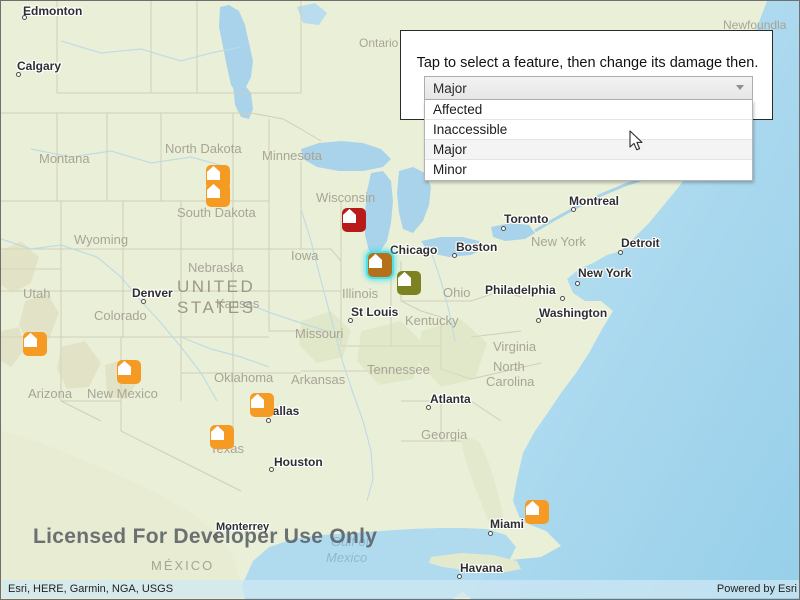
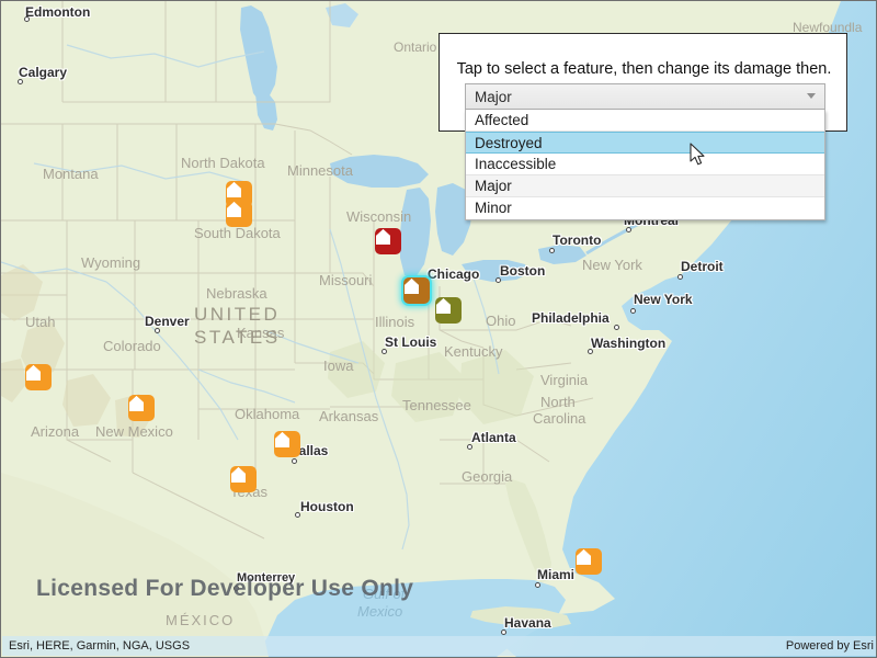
  Ontario
  Newfoundla
  Montana
  North Dakota
  Minnesota
  South Dakota
  Wisconsin
  Wyoming
- Iowa
+ Missouri
  Nebraska
  Illinois
  Ohio
  Utah
  Colorado
  Kansas
- Missouri
+ Iowa
  Kentucky
  Virginia
  Tennessee
  North
  Carolina
  Arizona
  New Mexico
  Oklahoma
  Arkansas
  Georgia
  New York
  MÉXICO
  UNITED
  STATES
  Gulf of
  Mexico
  Edmonton
  Calgary
  Denver
  Chicago
  St Louis
  allas
  Houston
  Boston
  Toronto
  Montreal
  Detroit
  New York
  Philadelphia
  Washington
  Atlanta
  Miami
  Havana
  Monterrey
  Licensed For Developer Use Only
  Esri, HERE, Garmin, NGA, USGS
  Powered by Esri
  Tap to select a feature, then change its damage then.
  Major
  Affected
+ Destroyed
  Inaccessible
  Major
  Minor
